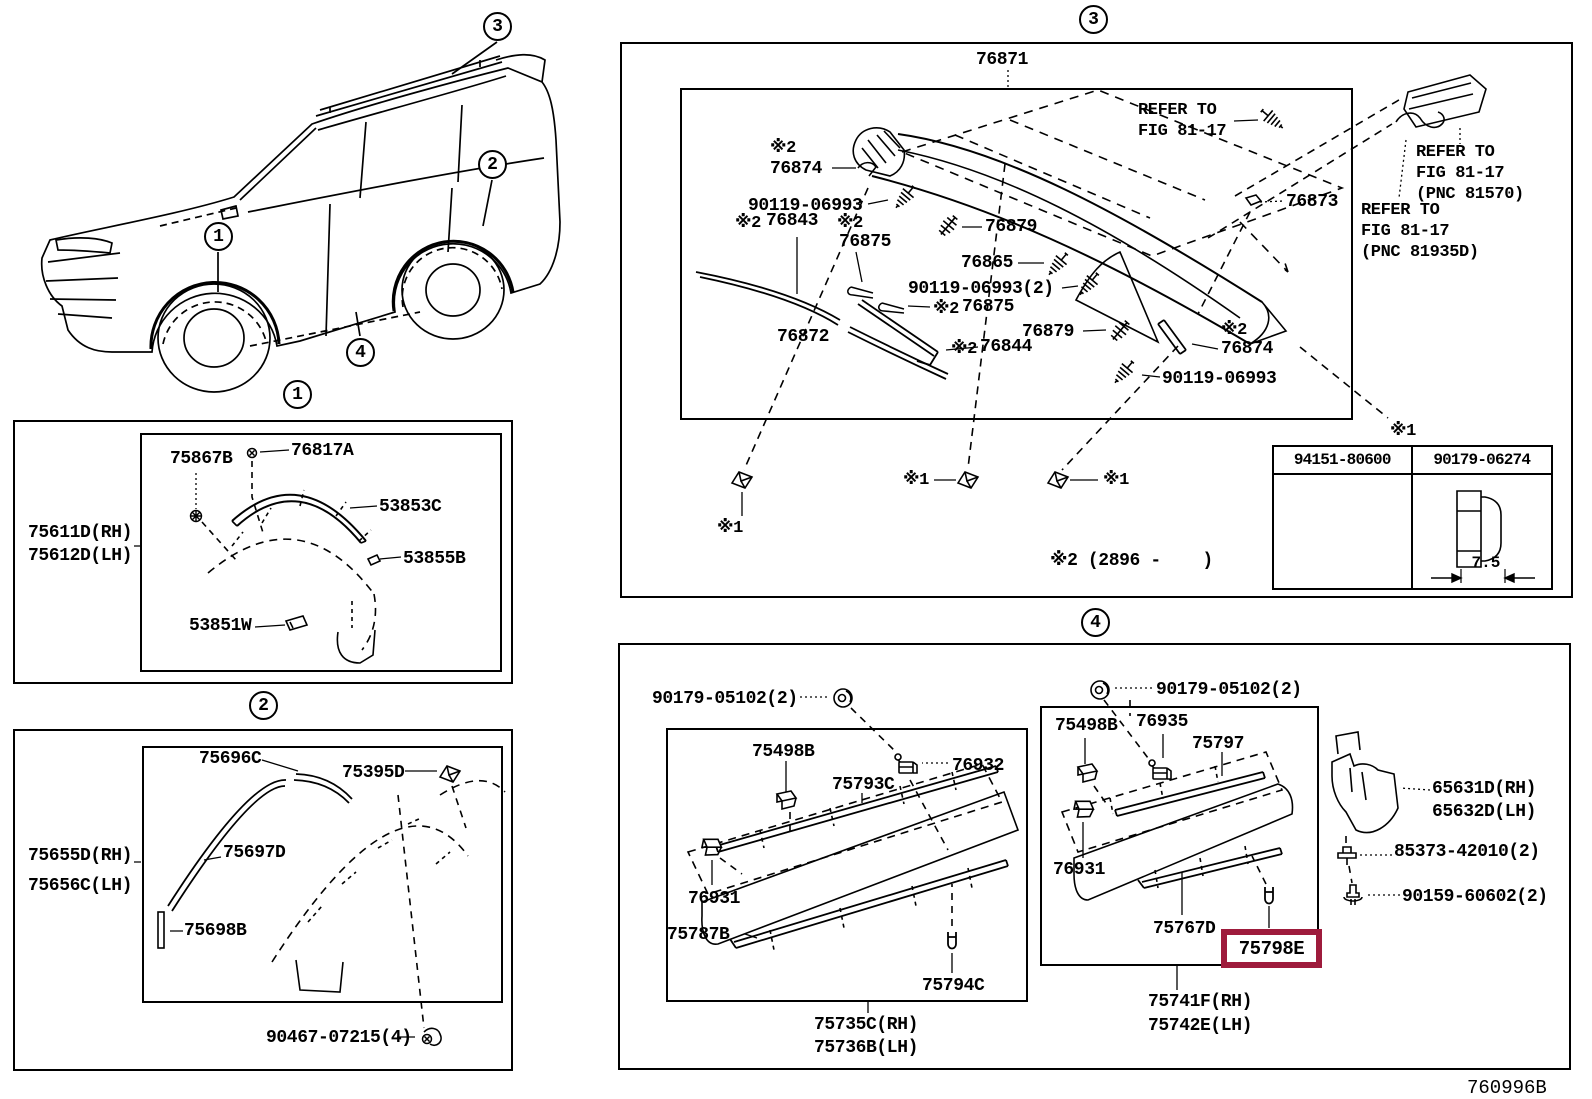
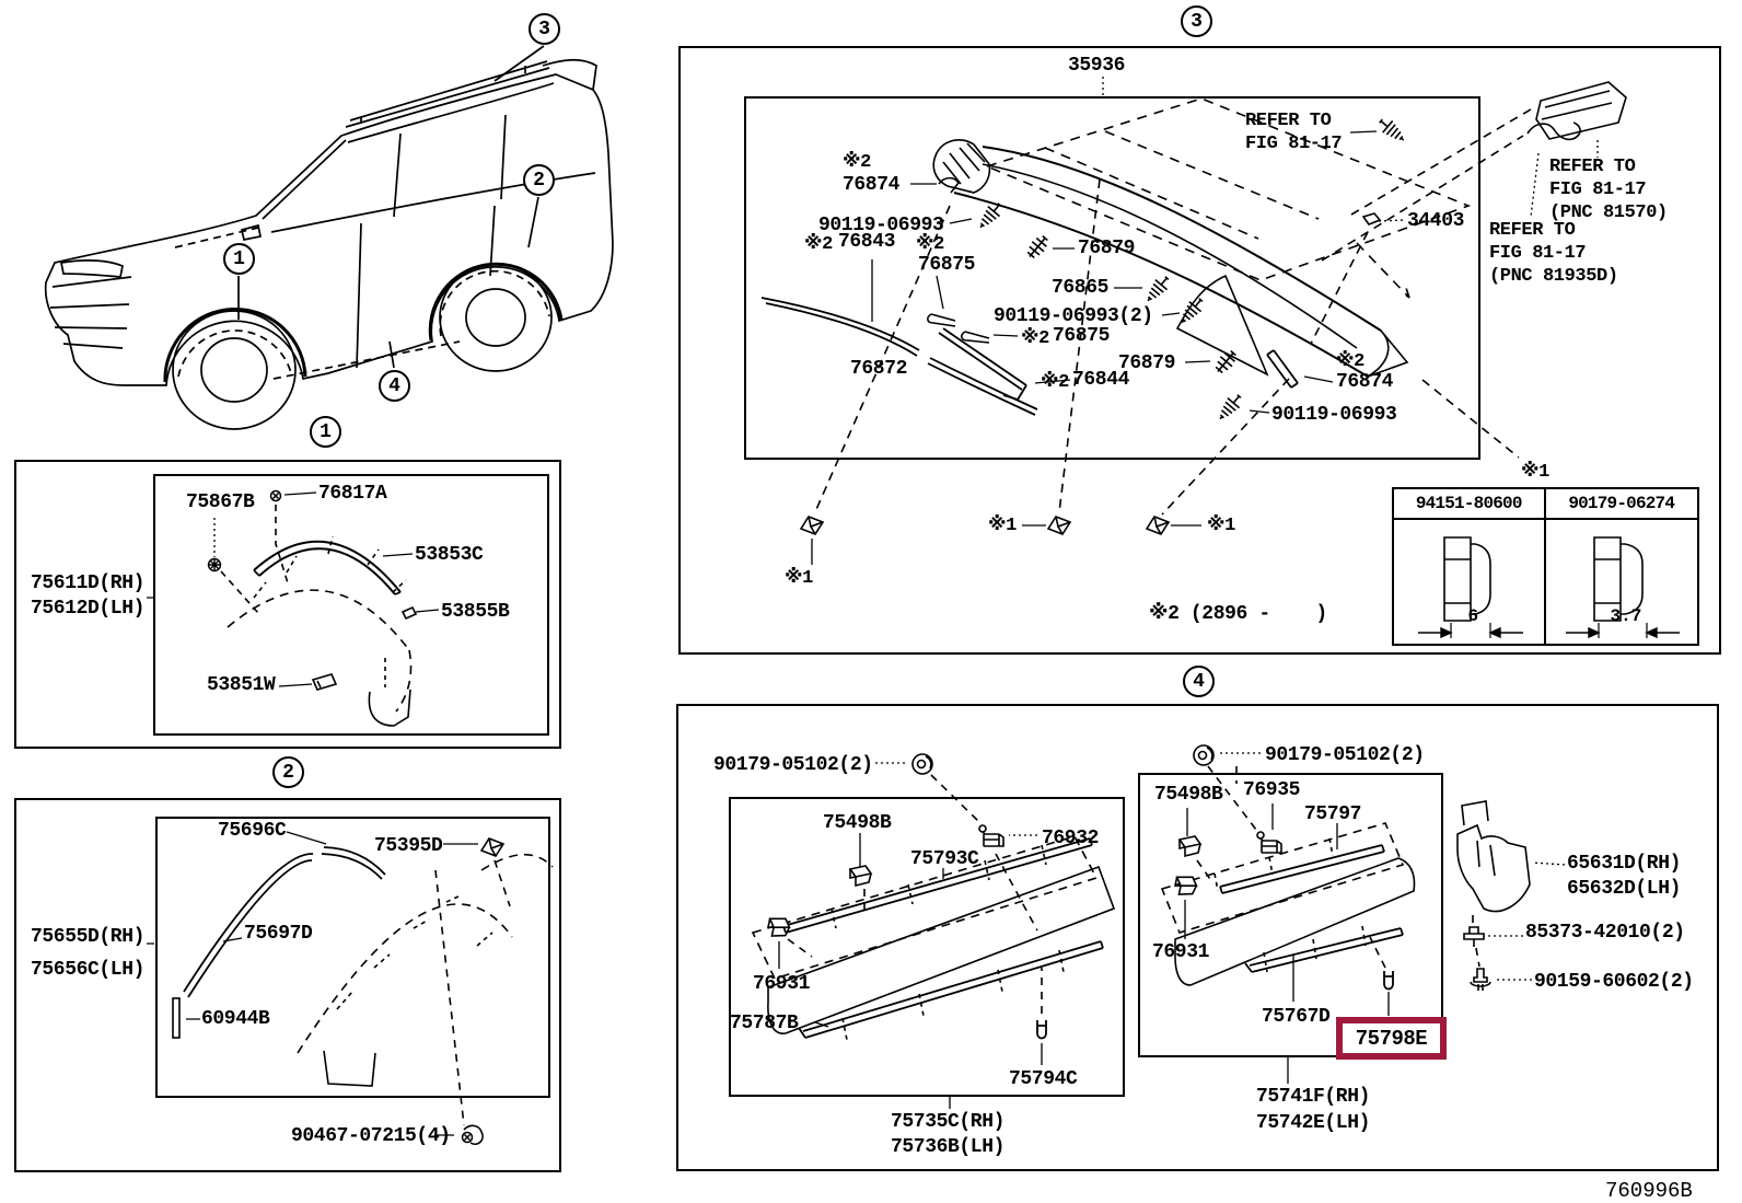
  1
  2
  3
  4
  1
  2
  3
  4
  75611D(RH)
  75612D(LH)
  75867B
  76817A
  53853C
  53855B
  53851W
  75655D(RH)
  75656C(LH)
  75696C
  75395D
  75697D
- 75698B
+ 60944B
  90467-07215(4)
- 76871
+ 35936
  ※2
  76874
  90119-06993
  ※2
  76843
  ※2
  76875
  76879
  76865
  90119-06993(2)
  ※2
  76875
  76872
  76879
  ※2
  76844
- 76873
+ 34403
  ※2
  76874
  90119-06993
  ※1
  ※1
  ※1
  ※1
  ※2 (2896 - )
  90179-05102(2)
  75498B
  75793C
  76932
  76931
  75787B
  75794C
  75735C(RH)
  75736B(LH)
  90179-05102(2)
  75498B
  76935
  75797
  76931
  75767D
  75741F(RH)
  75742E(LH)
  65631D(RH)
  65632D(LH)
  85373-42010(2)
  90159-60602(2)
  REFER TO
  FIG 81-17
  REFER TO
  FIG 81-17
  (PNC 81570)
  REFER TO
  FIG 81-17
  (PNC 81935D)
  94151-80600
+ 6
  90179-06274
- 7.5
+ 3.7
  75798E
  760996B
